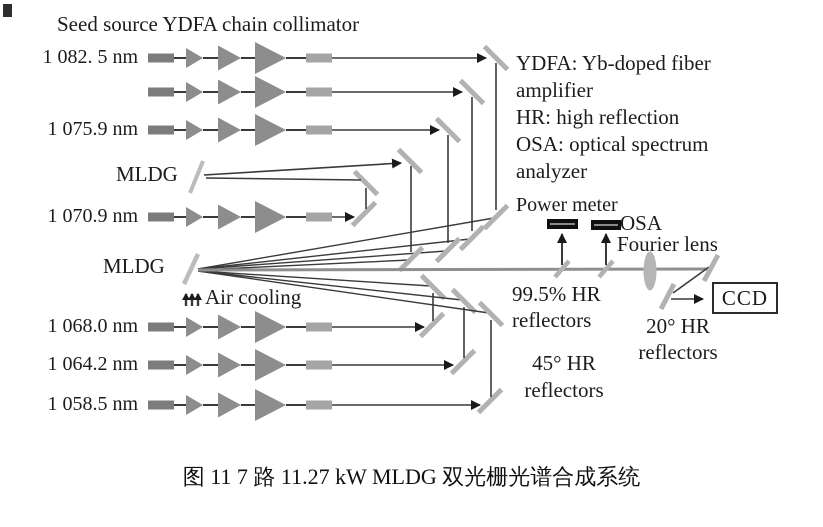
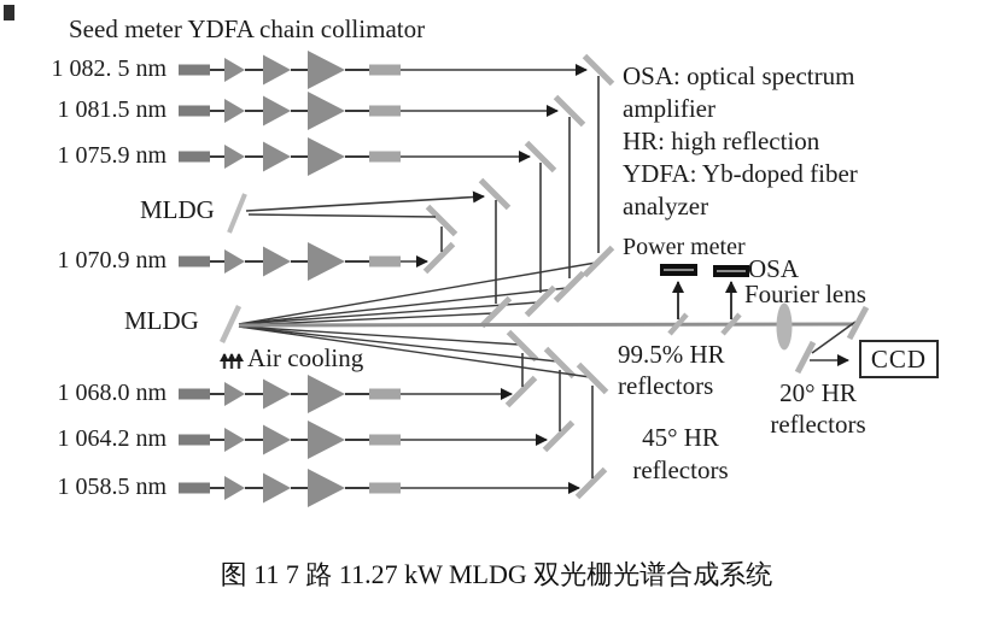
- Seed source YDFA chain collimator
+ Seed meter YDFA chain collimator
  1 082. 5 nm
+ 1 081.5 nm
  1 075.9 nm
  1 070.9 nm
  1 068.0 nm
  1 064.2 nm
  1 058.5 nm
  MLDG
  MLDG
  Air cooling
- YDFA: Yb-doped fiber
+ OSA: optical spectrum
  amplifier
  HR: high reflection
- OSA: optical spectrum
+ YDFA: Yb-doped fiber
  analyzer
  Power meter
  OSA
  Fourier lens
  99.5% HR
  reflectors
  20° HR
  reflectors
  45° HR
  reflectors
  CCD
  图 11 7 路 11.27 kW MLDG 双光栅光谱合成系统
